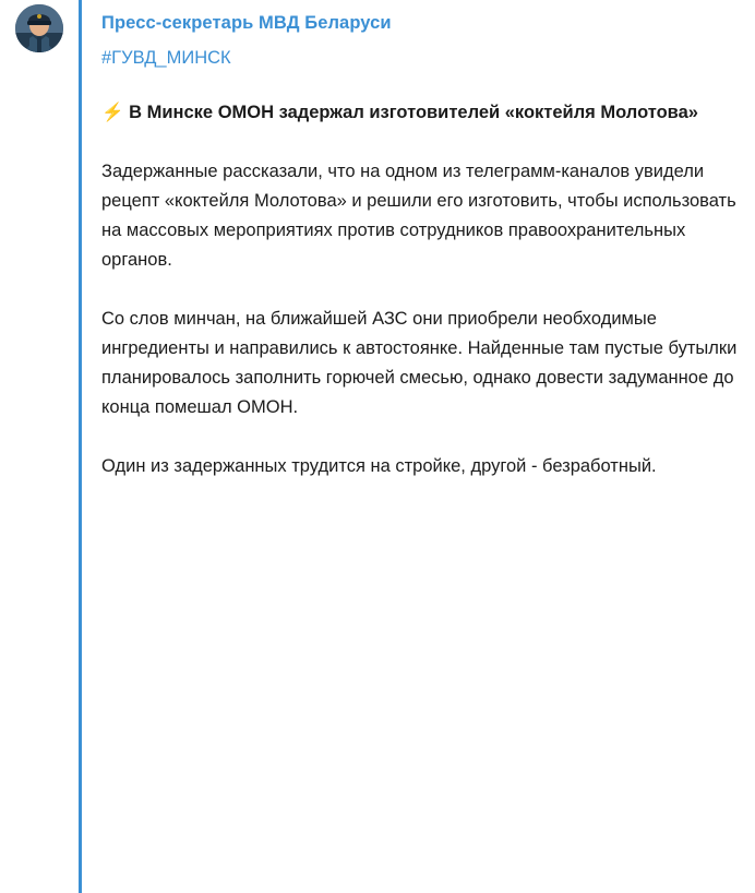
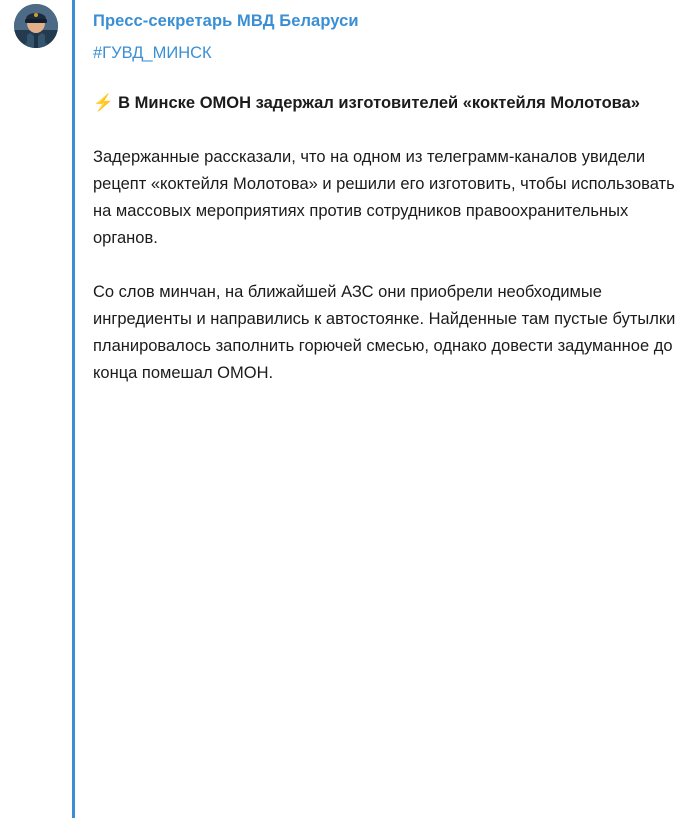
  Пресс-секретарь МВД Беларуси
  #ГУВД_МИНСК
  ⚡ В Минске ОМОН задержал изготовителей «коктейля Молотова»
  Задержанные рассказали, что на одном из телеграмм-каналов увидели рецепт «коктейля Молотова» и решили его изготовить, чтобы использовать на массовых мероприятиях против сотрудников правоохранительных органов.
  Со слов минчан, на ближайшей АЗС они приобрели необходимые ингредиенты и направились к автостоянке. Найденные там пустые бутылки планировалось заполнить горючей смесью, однако довести задуманное до конца помешал ОМОН.
- Один из задержанных трудится на стройке, другой - безработный.
